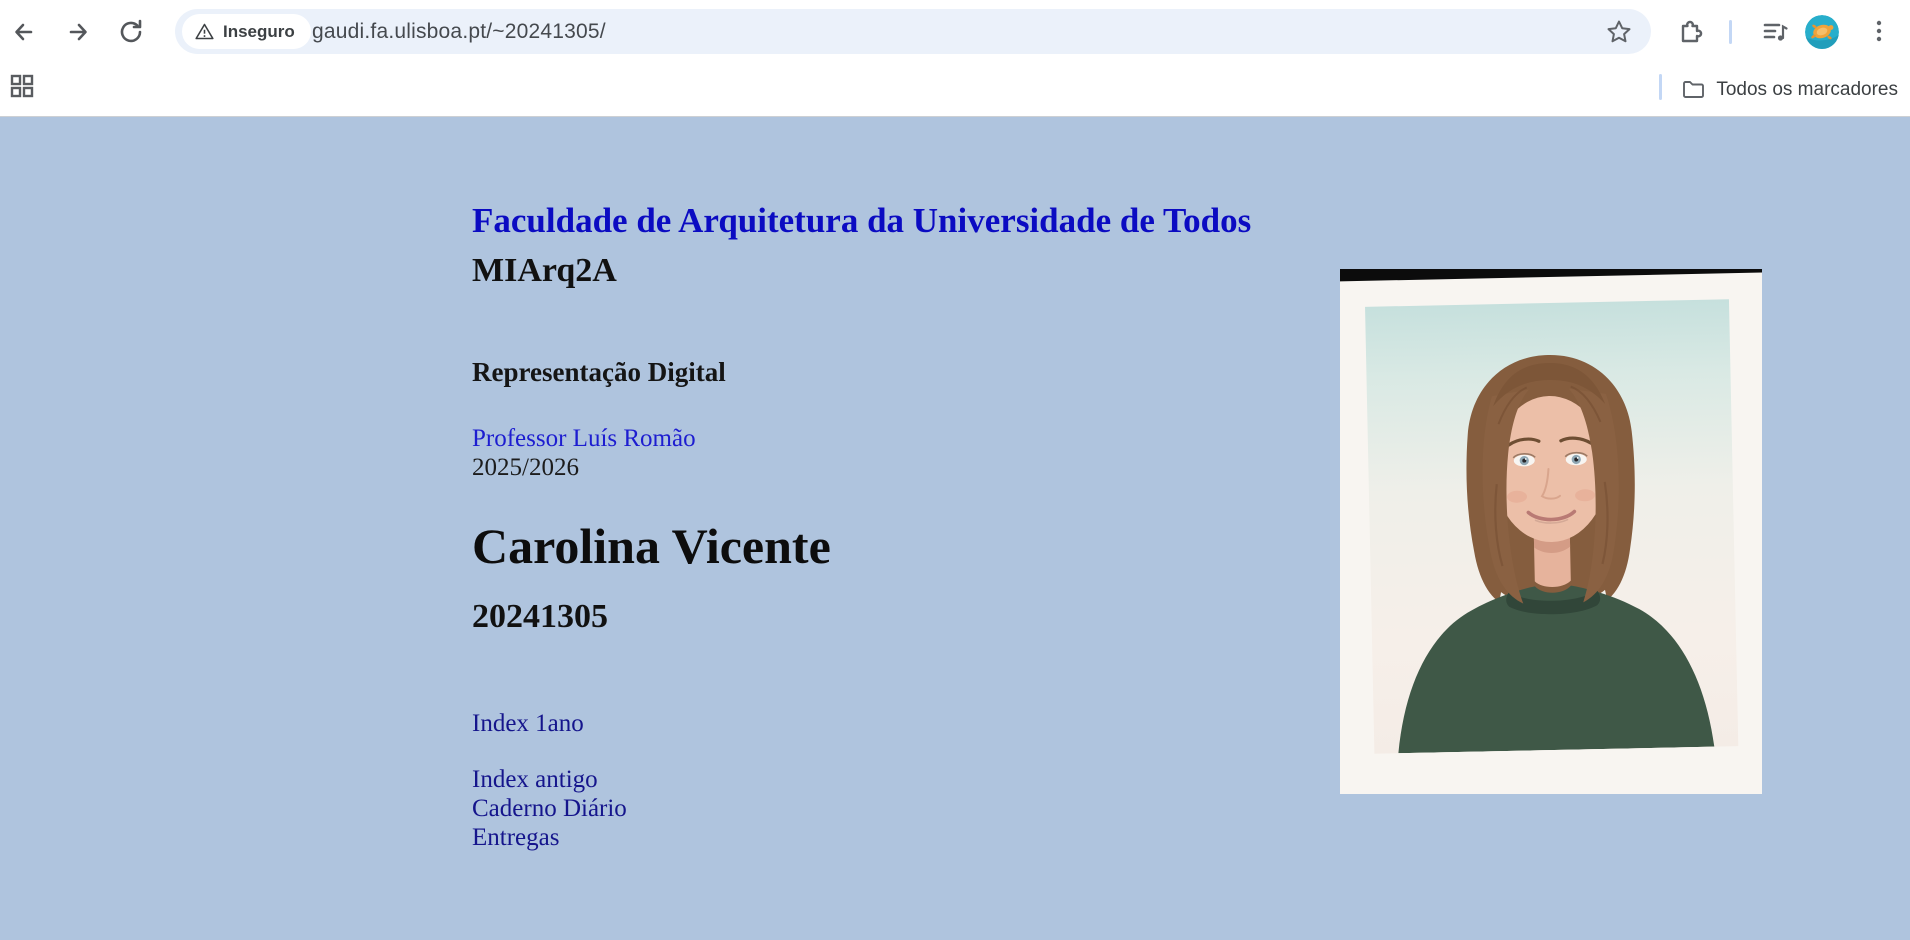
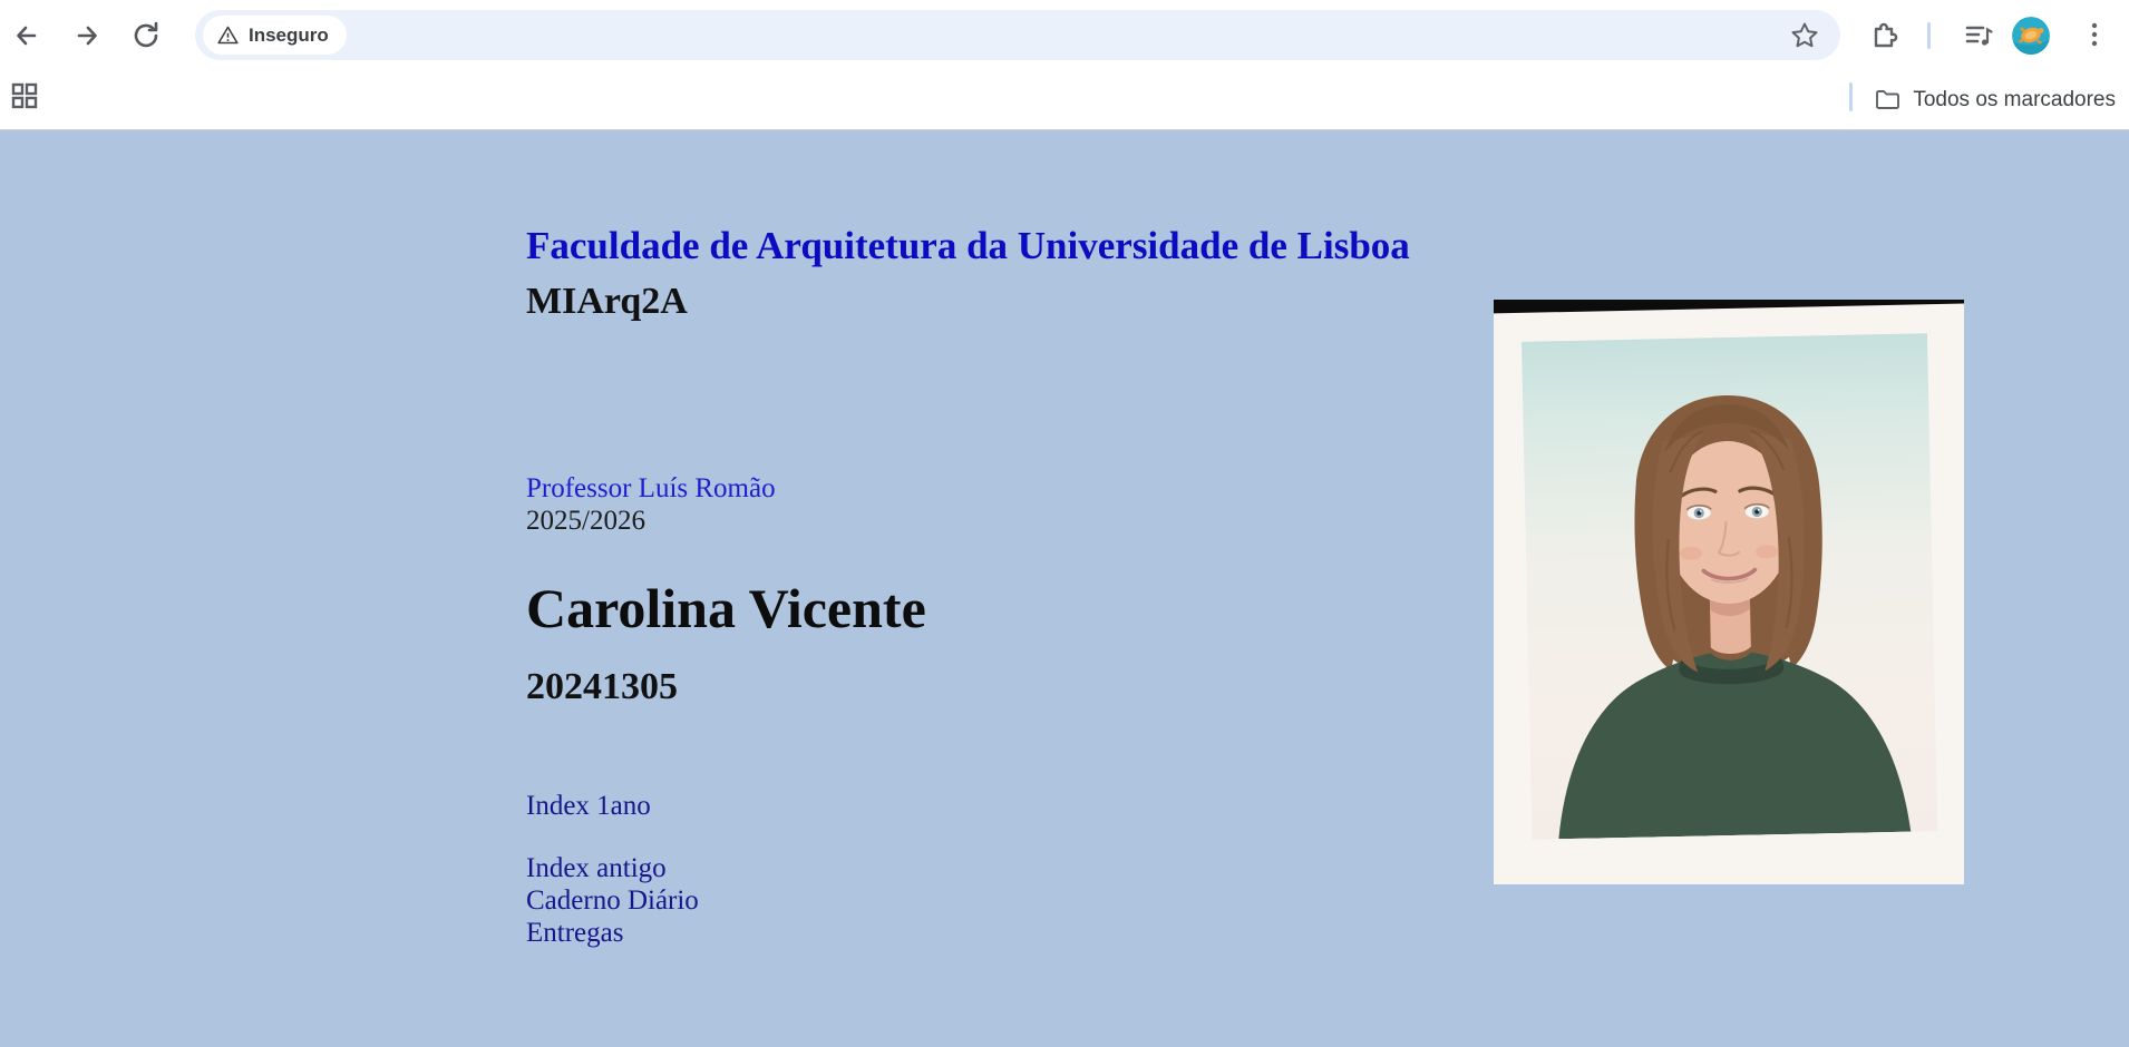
  Inseguro
- gaudi.fa.ulisboa.pt/~20241305/
  Todos os marcadores
- Faculdade de Arquitetura da Universidade de Todos
+ Faculdade de Arquitetura da Universidade de Lisboa
  MIArq2A
- Representação Digital
  Professor Luís Romão
  2025/2026
  Carolina Vicente
  20241305
  Index 1ano
  Index antigo
  Caderno Diário
  Entregas
